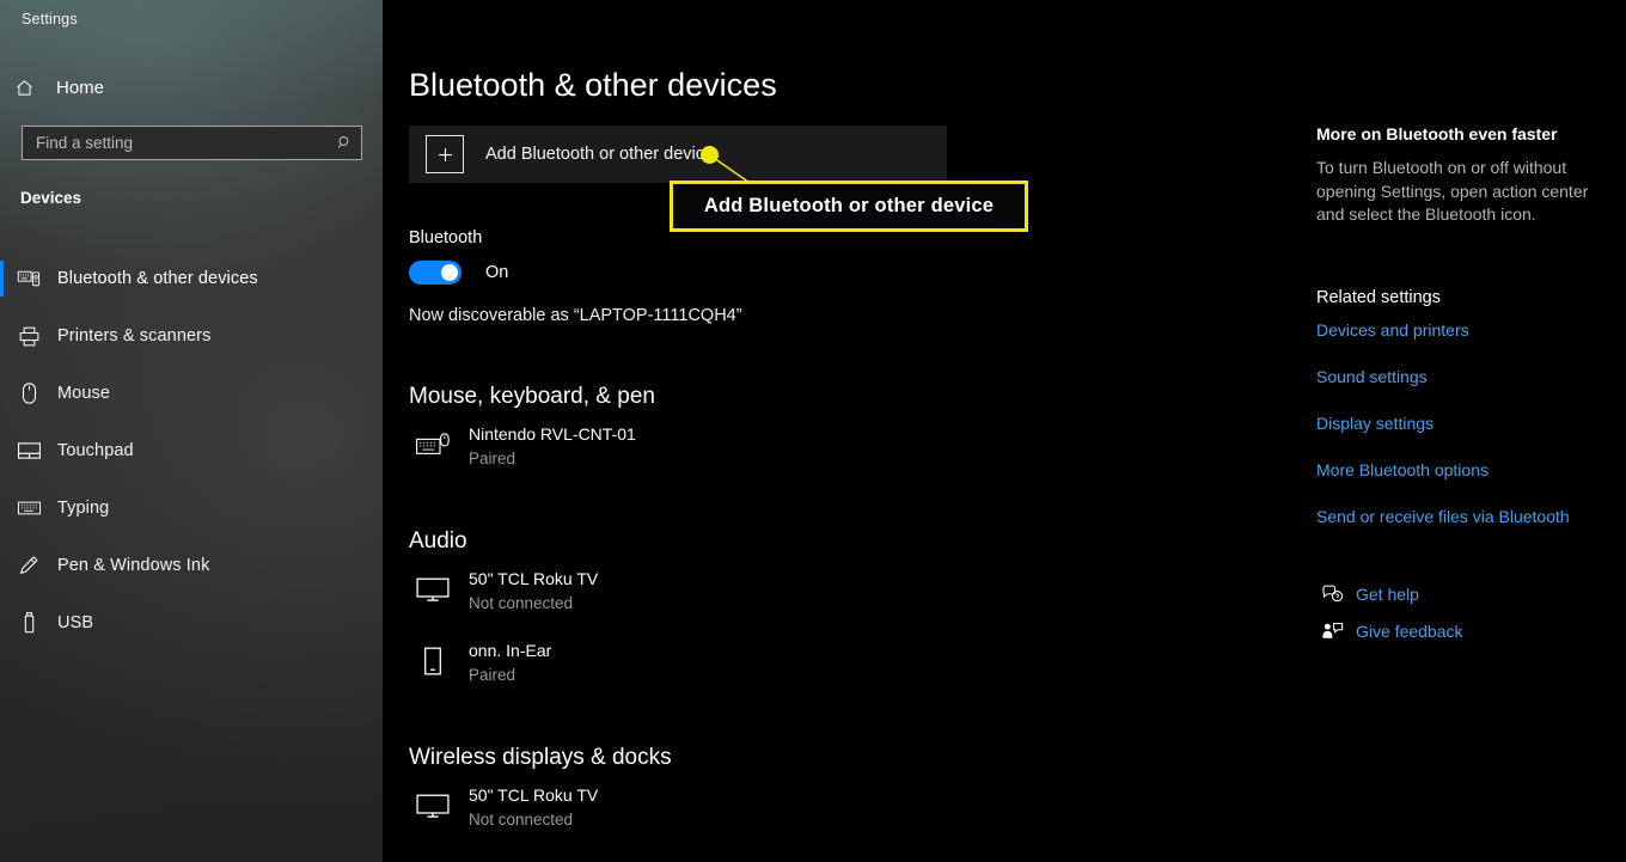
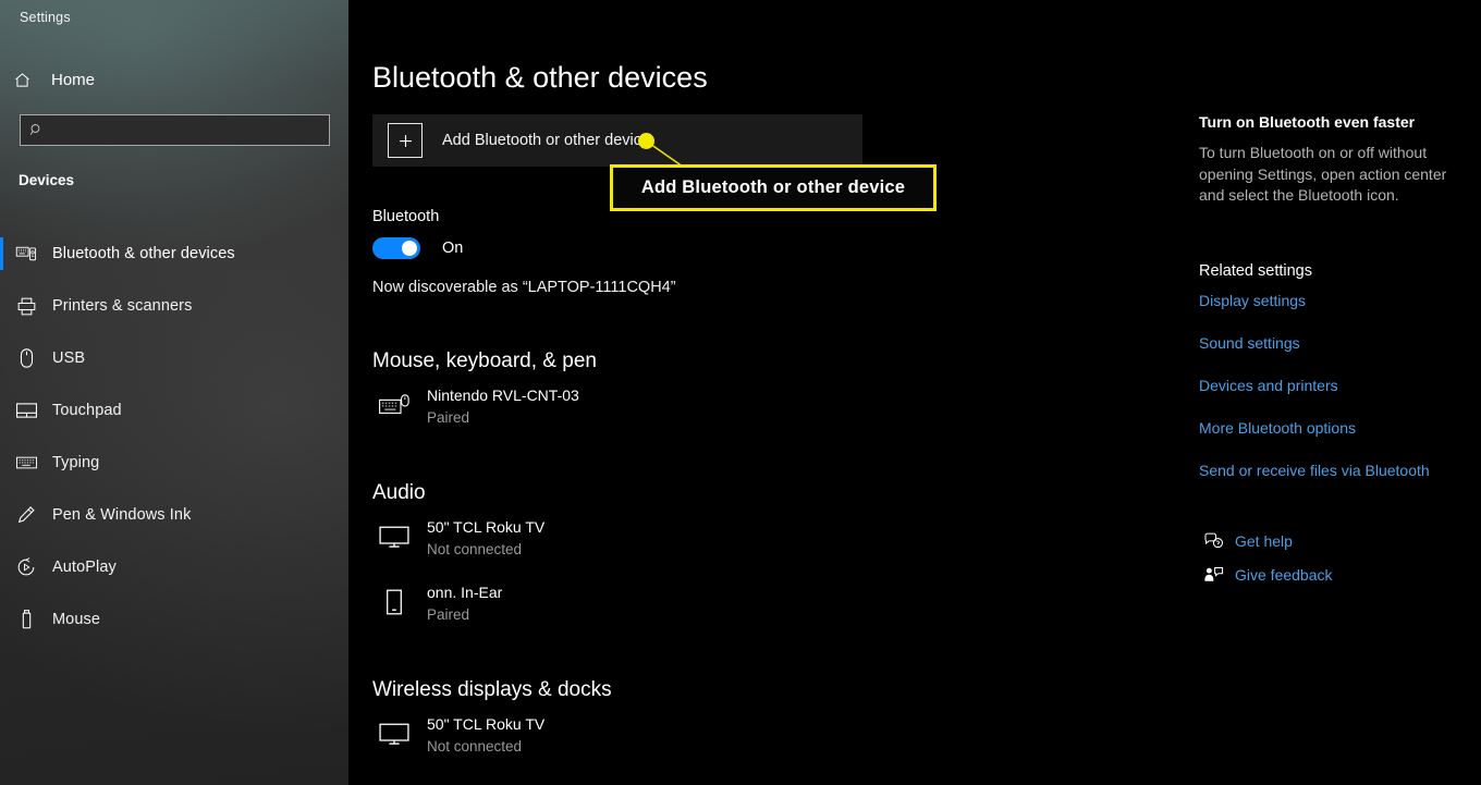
  Settings
  Home
- Find a setting
  Devices
  Bluetooth & other devices
  Printers & scanners
- Mouse
+ USB
  Touchpad
  Typing
  Pen & Windows Ink
+ AutoPlay
- USB
+ Mouse
  Bluetooth & other devices
  Add Bluetooth or other devi
  Bluetooth
  On
  Now discoverable as “LAPTOP-1111CQH4”
  Mouse, keyboard, & pen
- Nintendo RVL-CNT-01
+ Nintendo RVL-CNT-03
  Paired
  Audio
  50" TCL Roku TV
  Not connected
  onn. In-Ear
  Paired
  Wireless displays & docks
  50" TCL Roku TV
  Not connected
- More on Bluetooth even faster
+ Turn on Bluetooth even faster
  To turn Bluetooth on or off without opening Settings, open action center and select the Bluetooth icon.
  Related settings
- Devices and printers
+ Display settings
  Sound settings
- Display settings
+ Devices and printers
  More Bluetooth options
  Send or receive files via Bluetooth
  Get help
  Give feedback
  Add Bluetooth or other device
